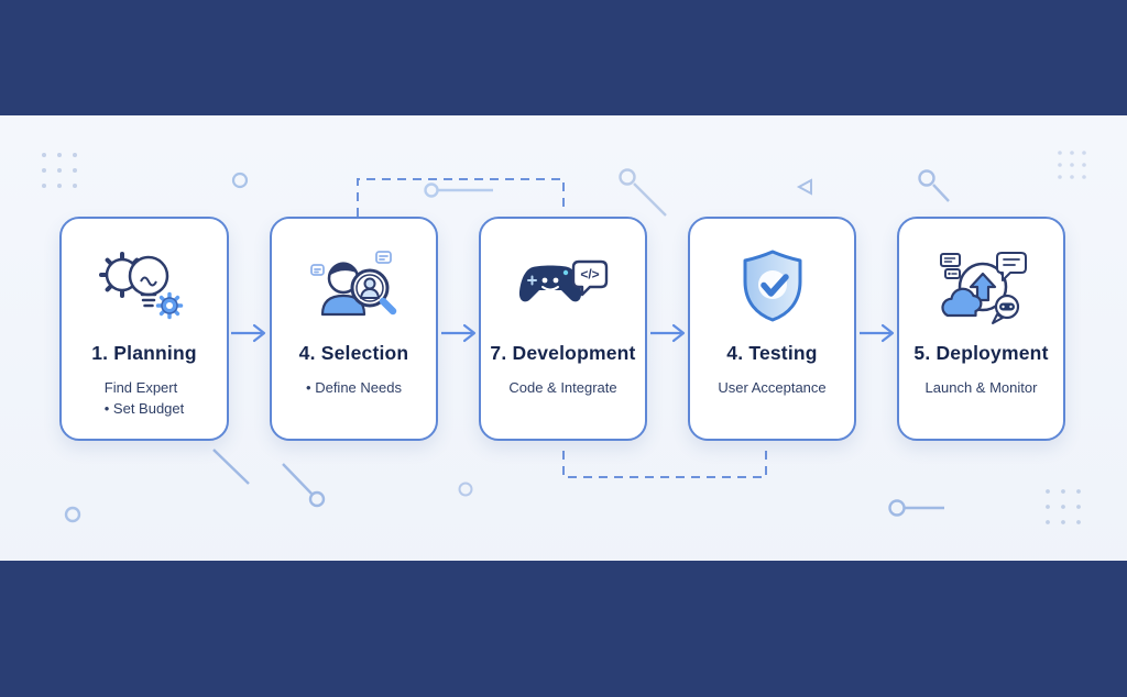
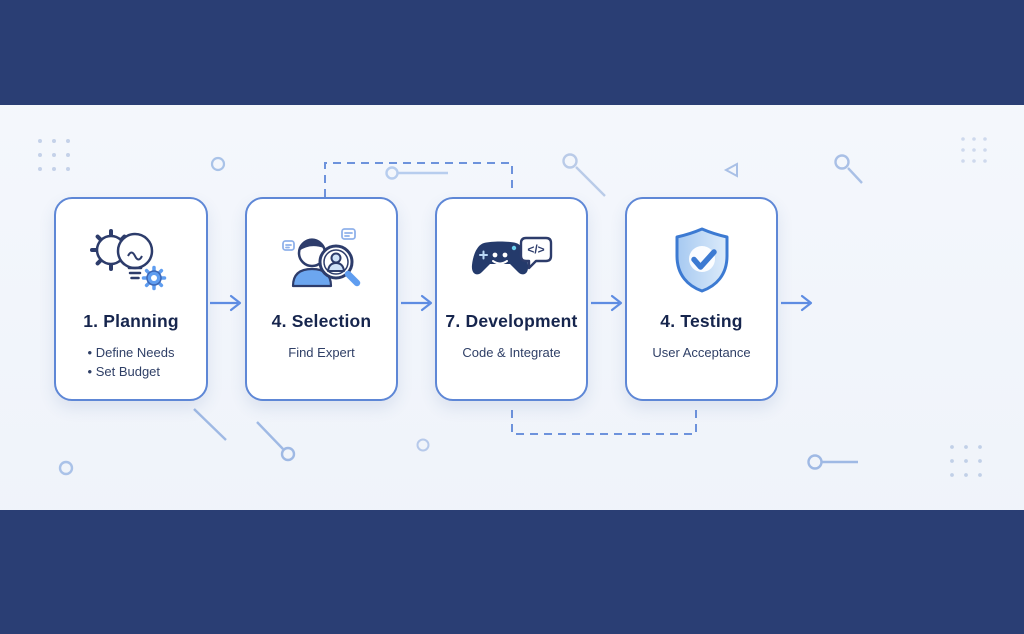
  1. Planning
- Find Expert
+ • Define Needs
  • Set Budget
  4. Selection
- • Define Needs
+ Find Expert
  </>
  7. Development
  Code & Integrate
  4. Testing
  User Acceptance
- 5. Deployment
- Launch & Monitor
